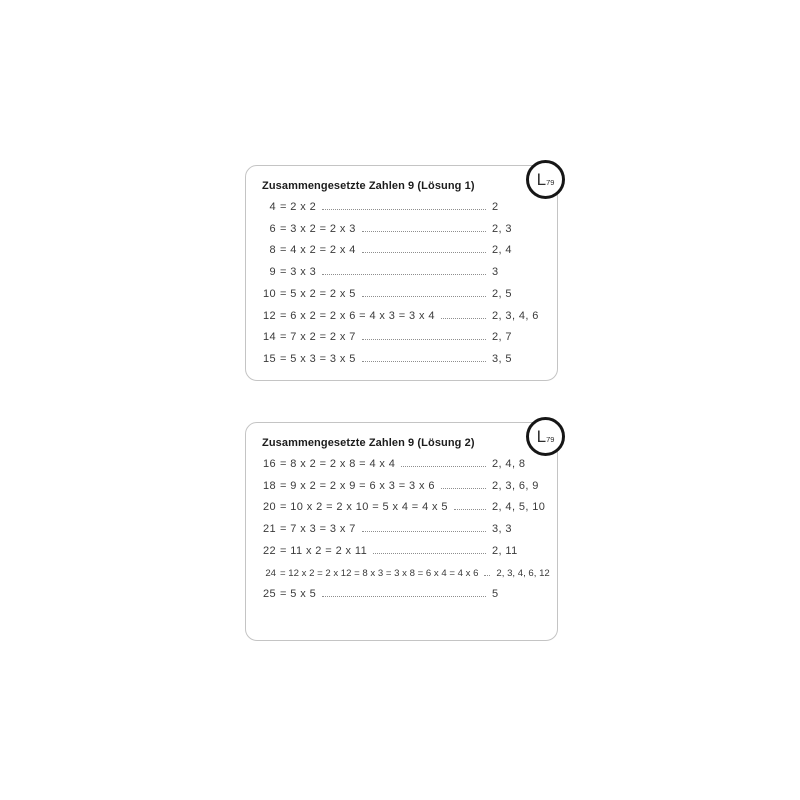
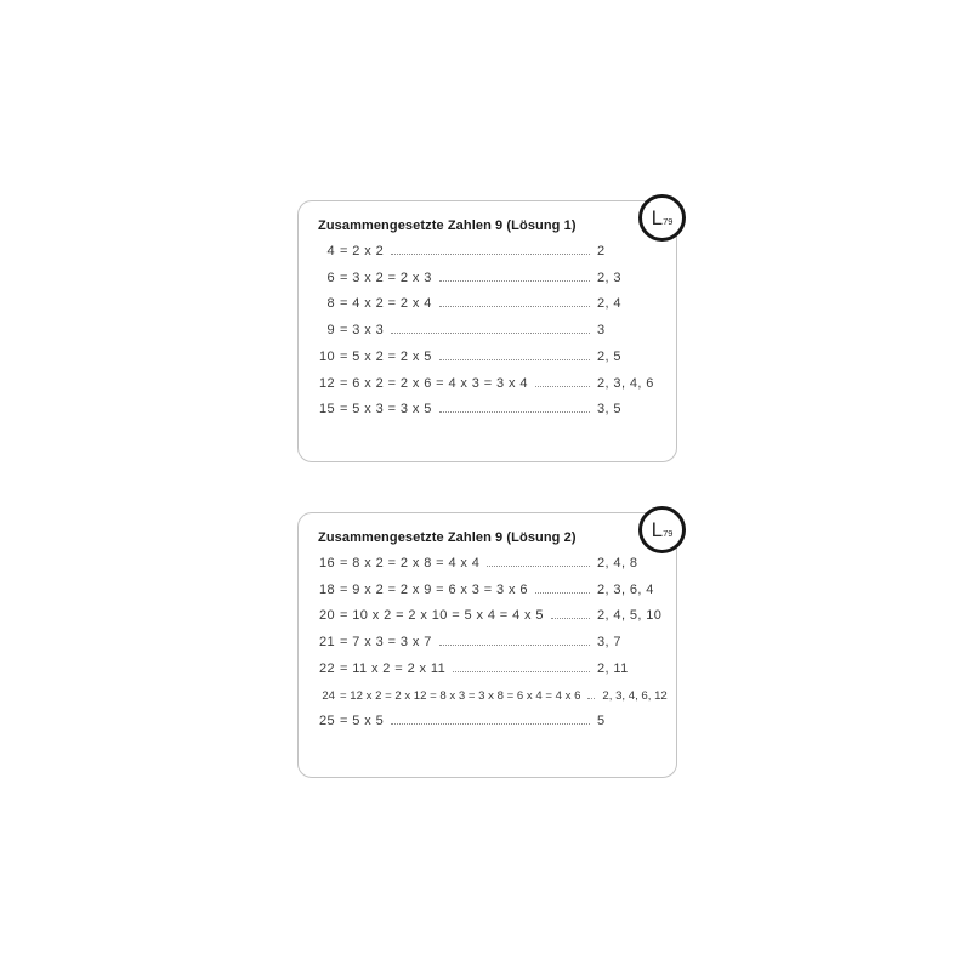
  L
  79
  Zusammengesetzte Zahlen 9 (Lösung 1)
  4
  = 2 x 2
  2
  6
  = 3 x 2 = 2 x 3
  2, 3
  8
  = 4 x 2 = 2 x 4
  2, 4
  9
  = 3 x 3
  3
  10
  = 5 x 2 = 2 x 5
  2, 5
  12
  = 6 x 2 = 2 x 6 = 4 x 3 = 3 x 4
  2, 3, 4, 6
- 14
- = 7 x 2 = 2 x 7
- 2, 7
  15
  = 5 x 3 = 3 x 5
  3, 5
  L
  79
  Zusammengesetzte Zahlen 9 (Lösung 2)
  16
  = 8 x 2 = 2 x 8 = 4 x 4
  2, 4, 8
  18
  = 9 x 2 = 2 x 9 = 6 x 3 = 3 x 6
- 2, 3, 6, 9
+ 2, 3, 6, 4
  20
  = 10 x 2 = 2 x 10 = 5 x 4 = 4 x 5
  2, 4, 5, 10
  21
  = 7 x 3 = 3 x 7
- 3, 3
+ 3, 7
  22
  = 11 x 2 = 2 x 11
  2, 11
  24
  = 12 x 2 = 2 x 12 = 8 x 3 = 3 x 8 = 6 x 4 = 4 x 6
  2, 3, 4, 6, 12
  25
  = 5 x 5
  5
